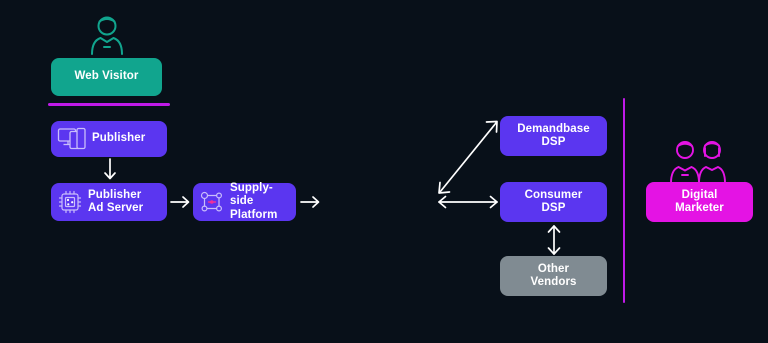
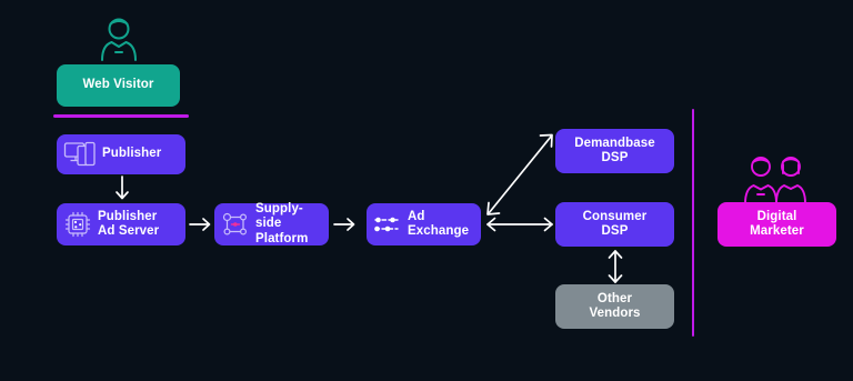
  Web Visitor
  Publisher
  Publisher
  Ad Server
  Supply-side
  Platform
+ Ad
+ Exchange
  Demandbase
  DSP
  Consumer
  DSP
  Other
  Vendors
  Digital
  Marketer
